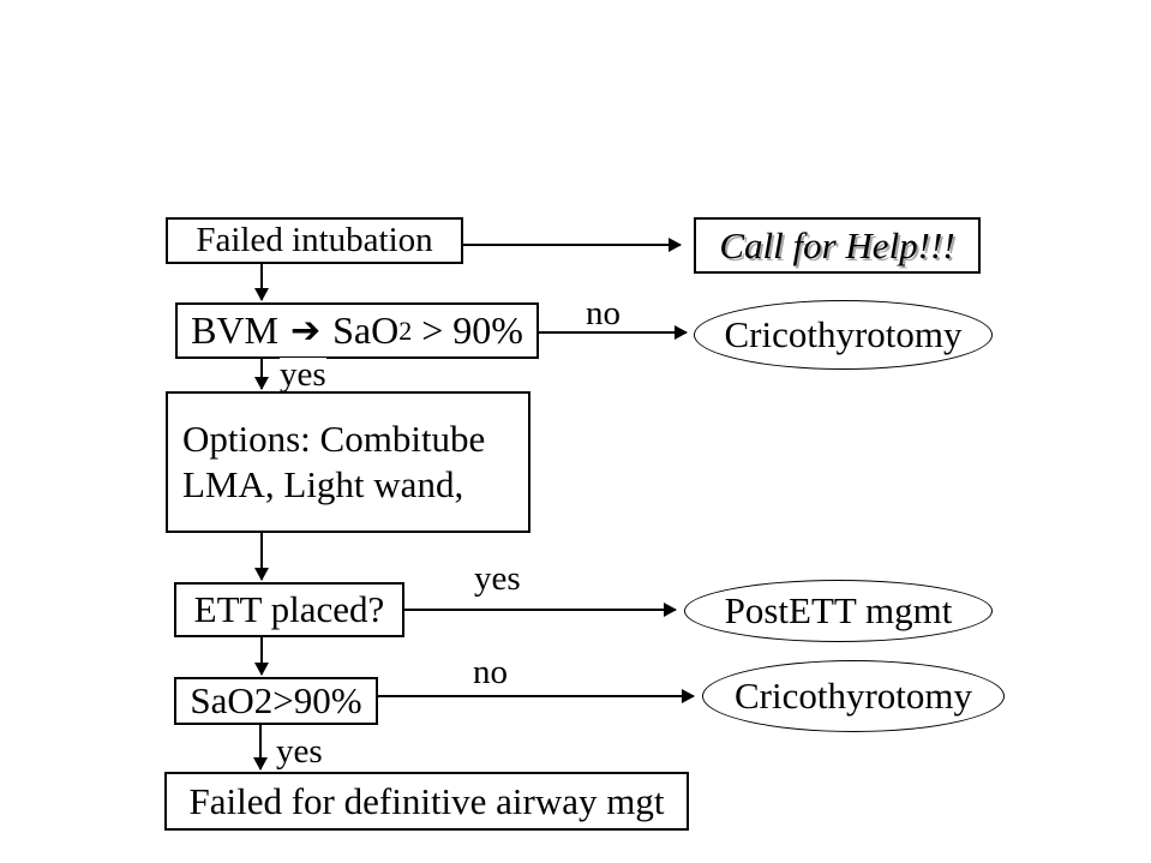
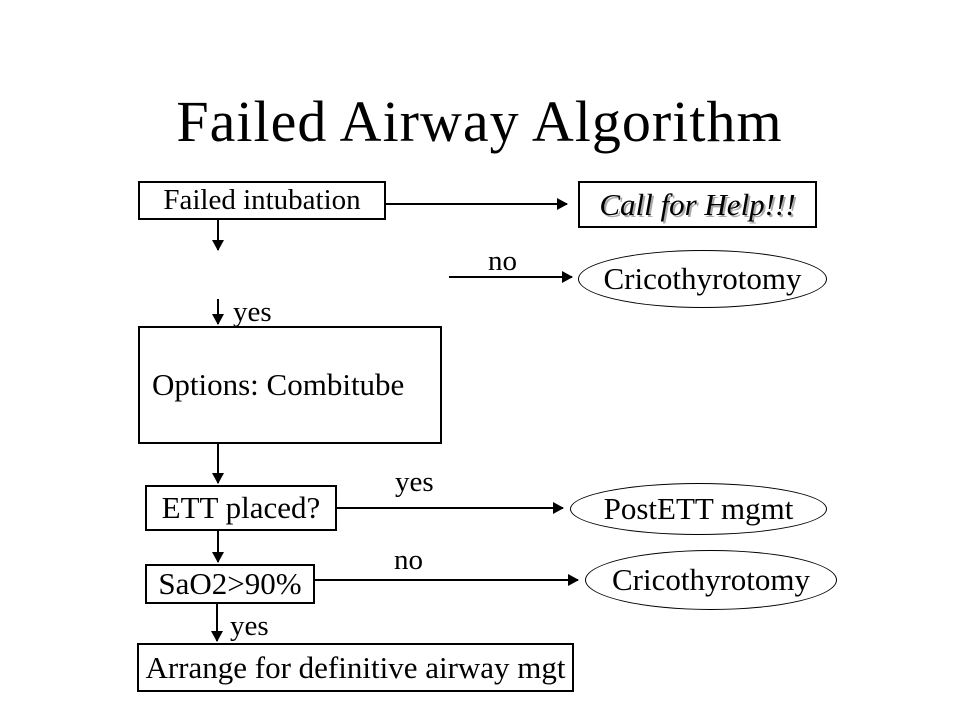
+ Failed Airway Algorithm
  Failed intubation
  Call for Help!!!
- BVM
- ➔
- SaO
- 2
- > 90%
  Cricothyrotomy
  no
  yes
  Options: Combitube
- LMA, Light wand,
  ETT placed?
  PostETT mgmt
  yes
  SaO2>90%
  Cricothyrotomy
  no
  yes
- Failed for definitive airway mgt
+ Arrange for definitive airway mgt
